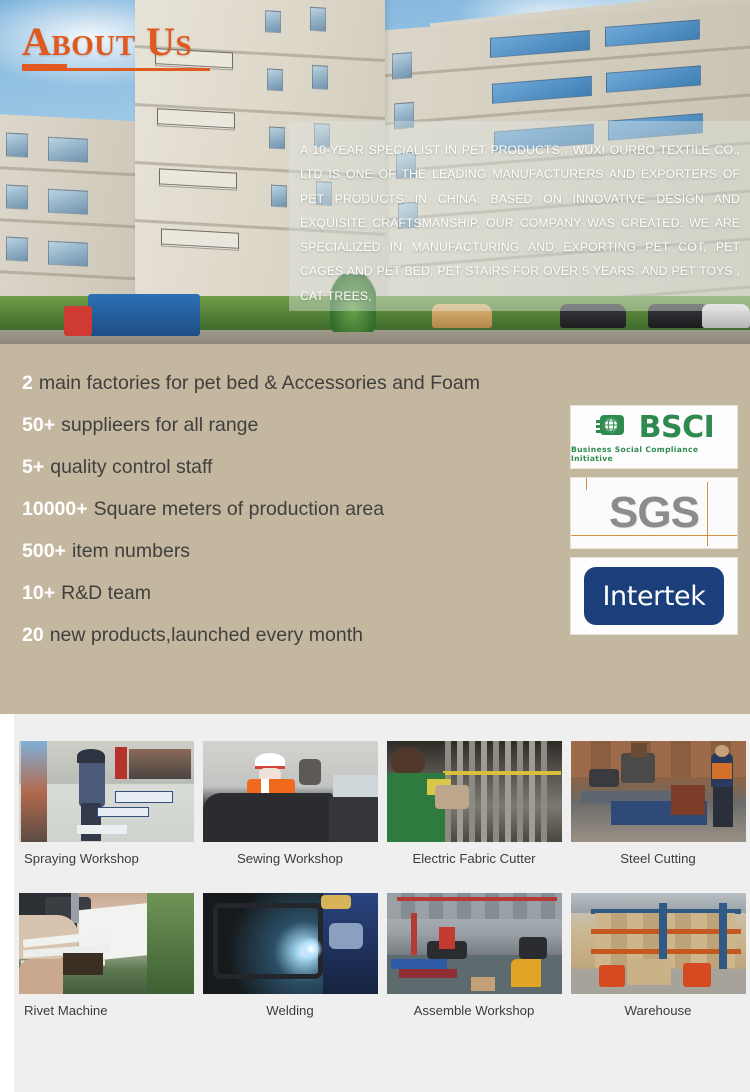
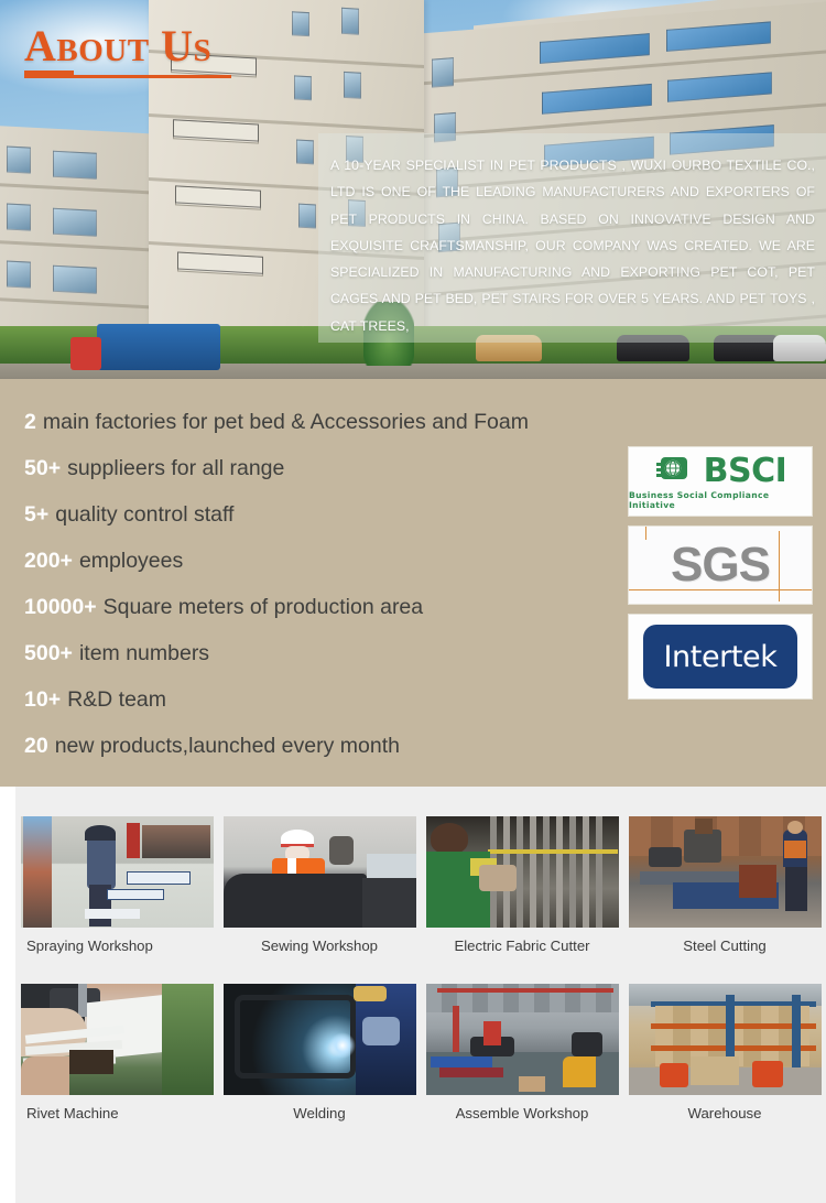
  ABOUT US
  A 10-YEAR SPECIALIST IN PET PRODUCTS , WUXI OURBO TEXTILE CO., LTD IS ONE OF THE LEADING MANUFACTURERS AND EXPORTERS OF PET PRODUCTS IN CHINA. BASED ON INNOVATIVE DESIGN AND EXQUISITE CRAFTSMANSHIP, OUR COMPANY WAS CREATED. WE ARE SPECIALIZED IN MANUFACTURING AND EXPORTING PET COT, PET CAGES AND PET BED, PET STAIRS FOR OVER 5 YEARS. AND PET TOYS , CAT TREES,
  2
  main factories for pet bed & Accessories and Foam
  50+
  supplieers for all range
  5+
  quality control staff
+ 200+
+ employees
  10000+
  Square meters of production area
  500+
  item numbers
  10+
  R&D team
  20
  new products,launched every month
  BSCI
  Business Social Compliance Initiative
  SGS
  Intertek
  Spraying Workshop
  Sewing Workshop
  Electric Fabric Cutter
  Steel Cutting
  Rivet Machine
  Welding
  Assemble Workshop
  Warehouse
